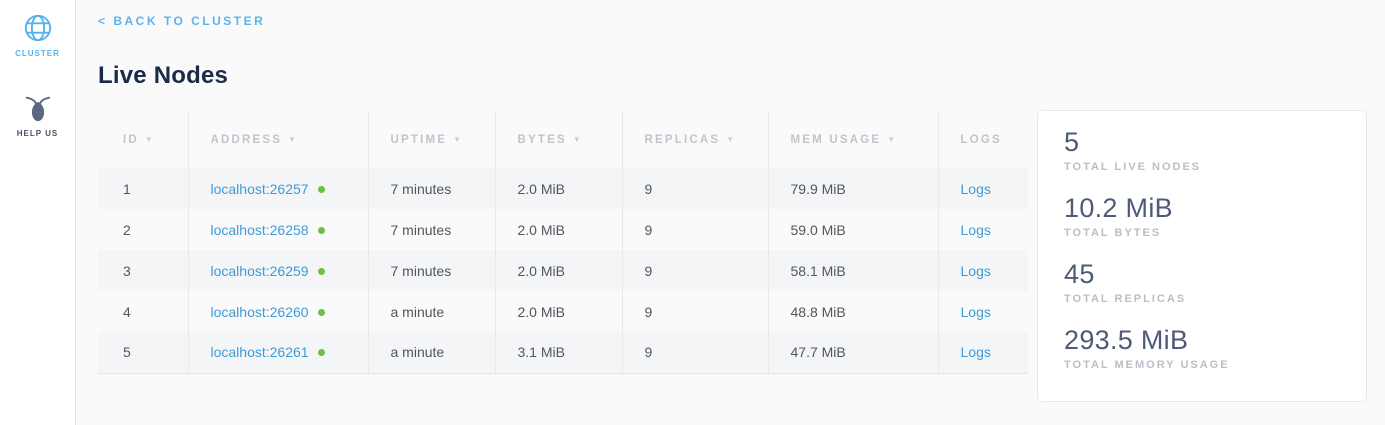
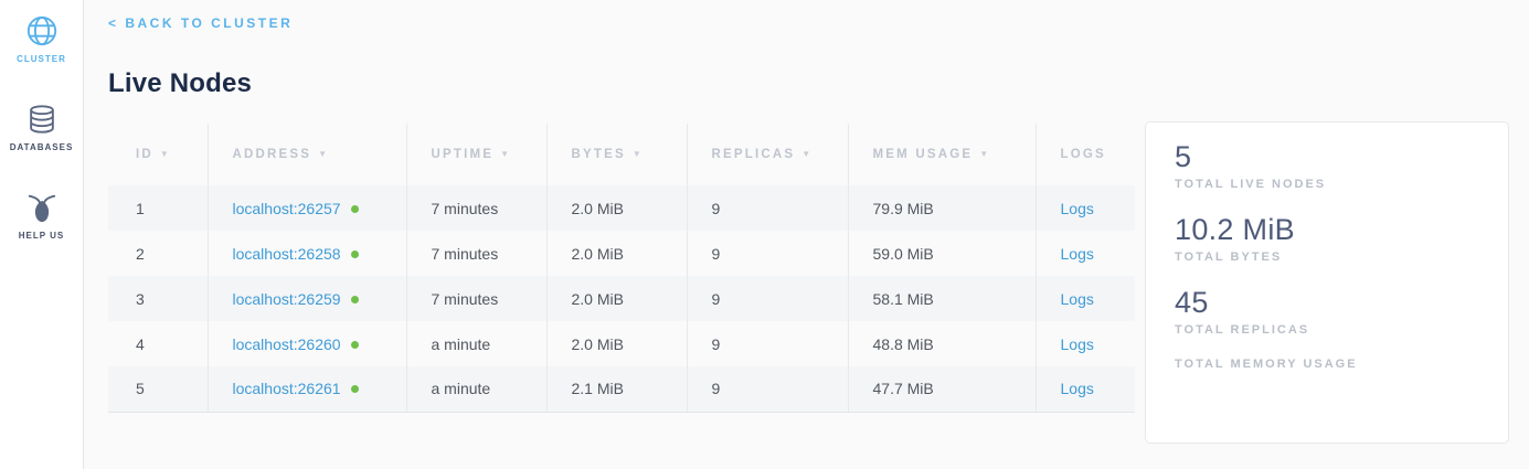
  CLUSTER
+ DATABASES
  HELP US
  < BACK TO CLUSTER
  Live Nodes
  ID ▼	ADDRESS ▼	UPTIME ▼	BYTES ▼	REPLICAS ▼	MEM USAGE ▼	LOGS
  1	localhost:26257	7 minutes	2.0 MiB	9	79.9 MiB	Logs
  2	localhost:26258	7 minutes	2.0 MiB	9	59.0 MiB	Logs
  3	localhost:26259	7 minutes	2.0 MiB	9	58.1 MiB	Logs
  4	localhost:26260	a minute	2.0 MiB	9	48.8 MiB	Logs
- 5	localhost:26261	a minute	3.1 MiB	9	47.7 MiB	Logs
+ 5	localhost:26261	a minute	2.1 MiB	9	47.7 MiB	Logs
  5
  TOTAL LIVE NODES
  10.2 MiB
  TOTAL BYTES
  45
  TOTAL REPLICAS
- 293.5 MiB
  TOTAL MEMORY USAGE
